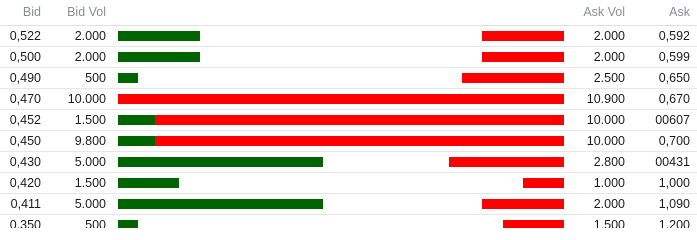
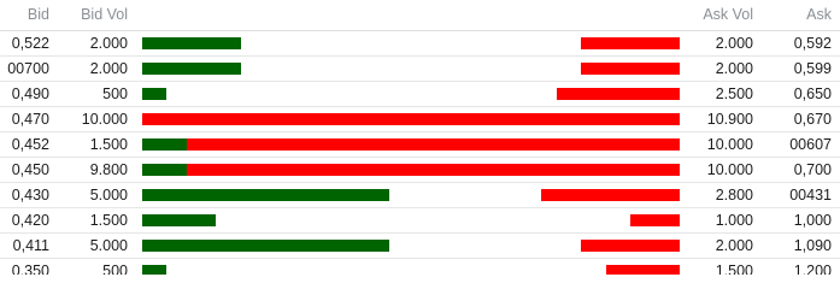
  Bid	Bid Vol		Ask Vol	Ask
  0,522	2.000		2.000	0,592
- 0,500	2.000		2.000	0,599
+ 00700	2.000		2.000	0,599
  0,490	500		2.500	0,650
  0,470	10.000		10.900	0,670
  0,452	1.500		10.000	00607
  0,450	9.800		10.000	0,700
  0,430	5.000		2.800	00431
  0,420	1.500		1.000	1,000
  0,411	5.000		2.000	1,090
  0,350	500		1.500	1,200
